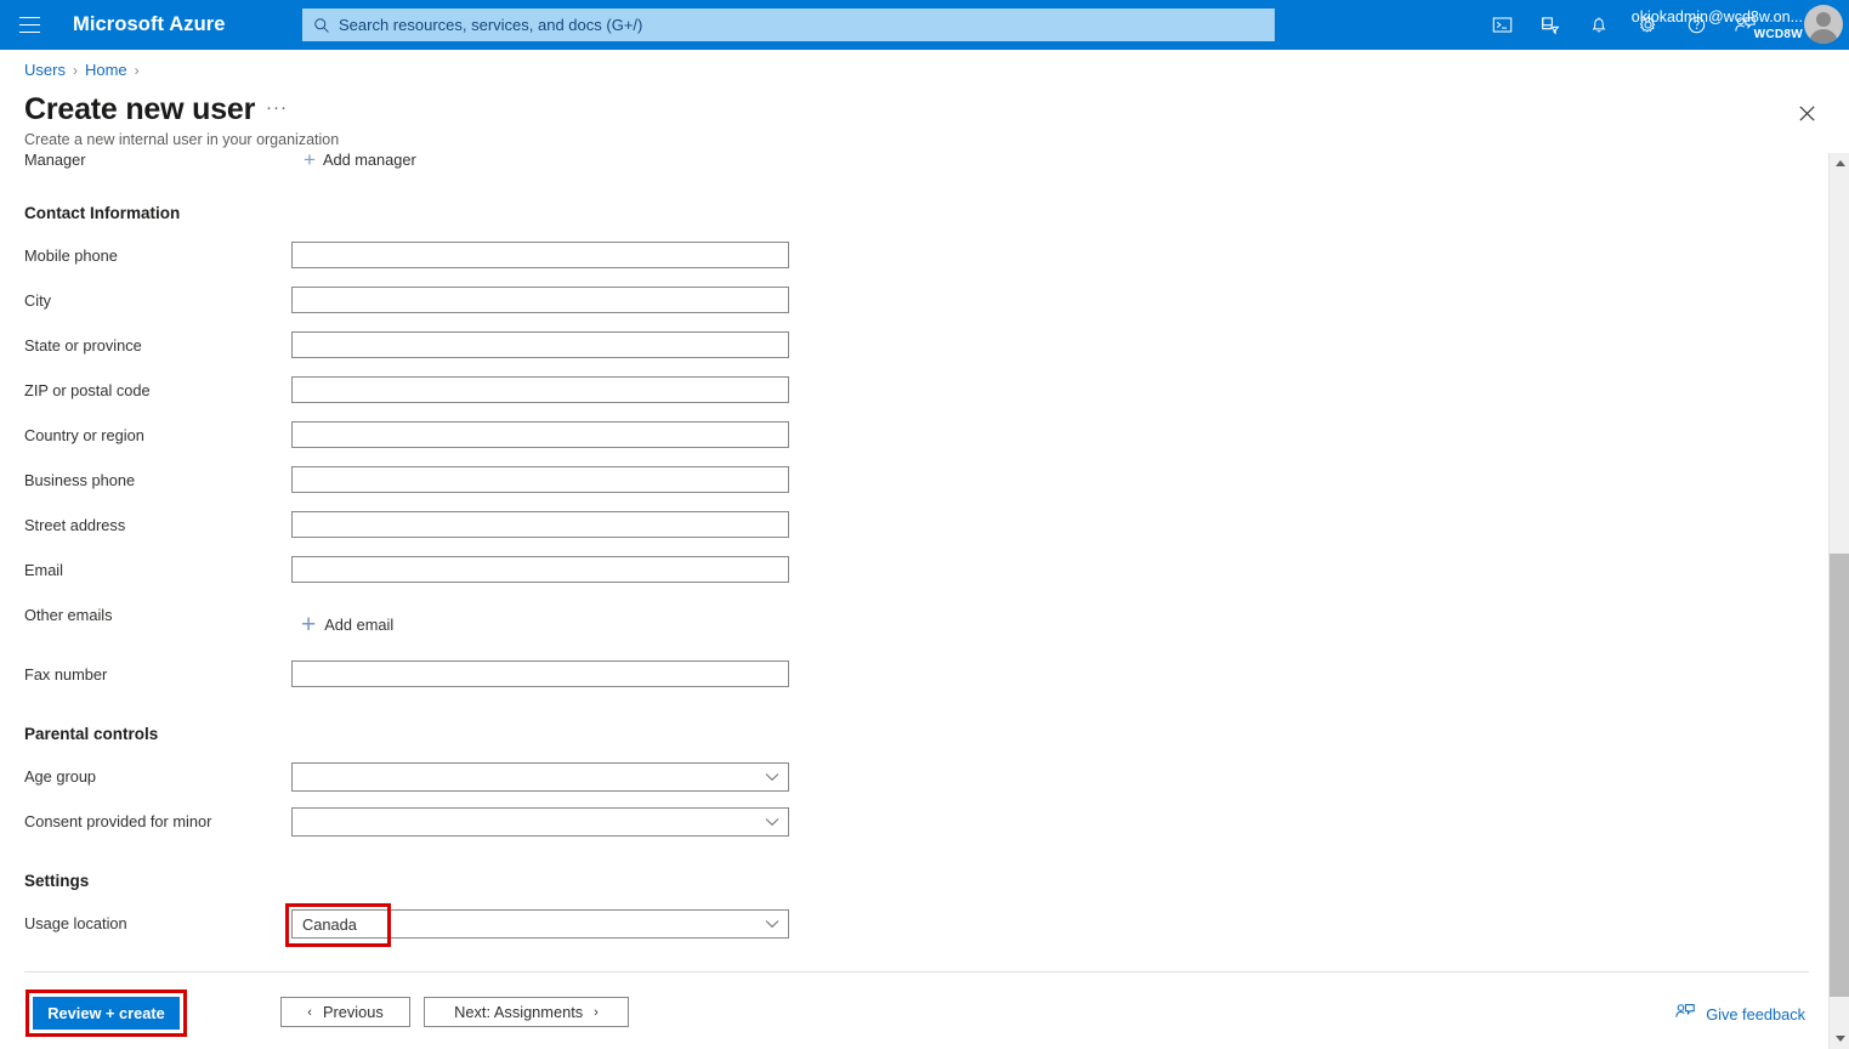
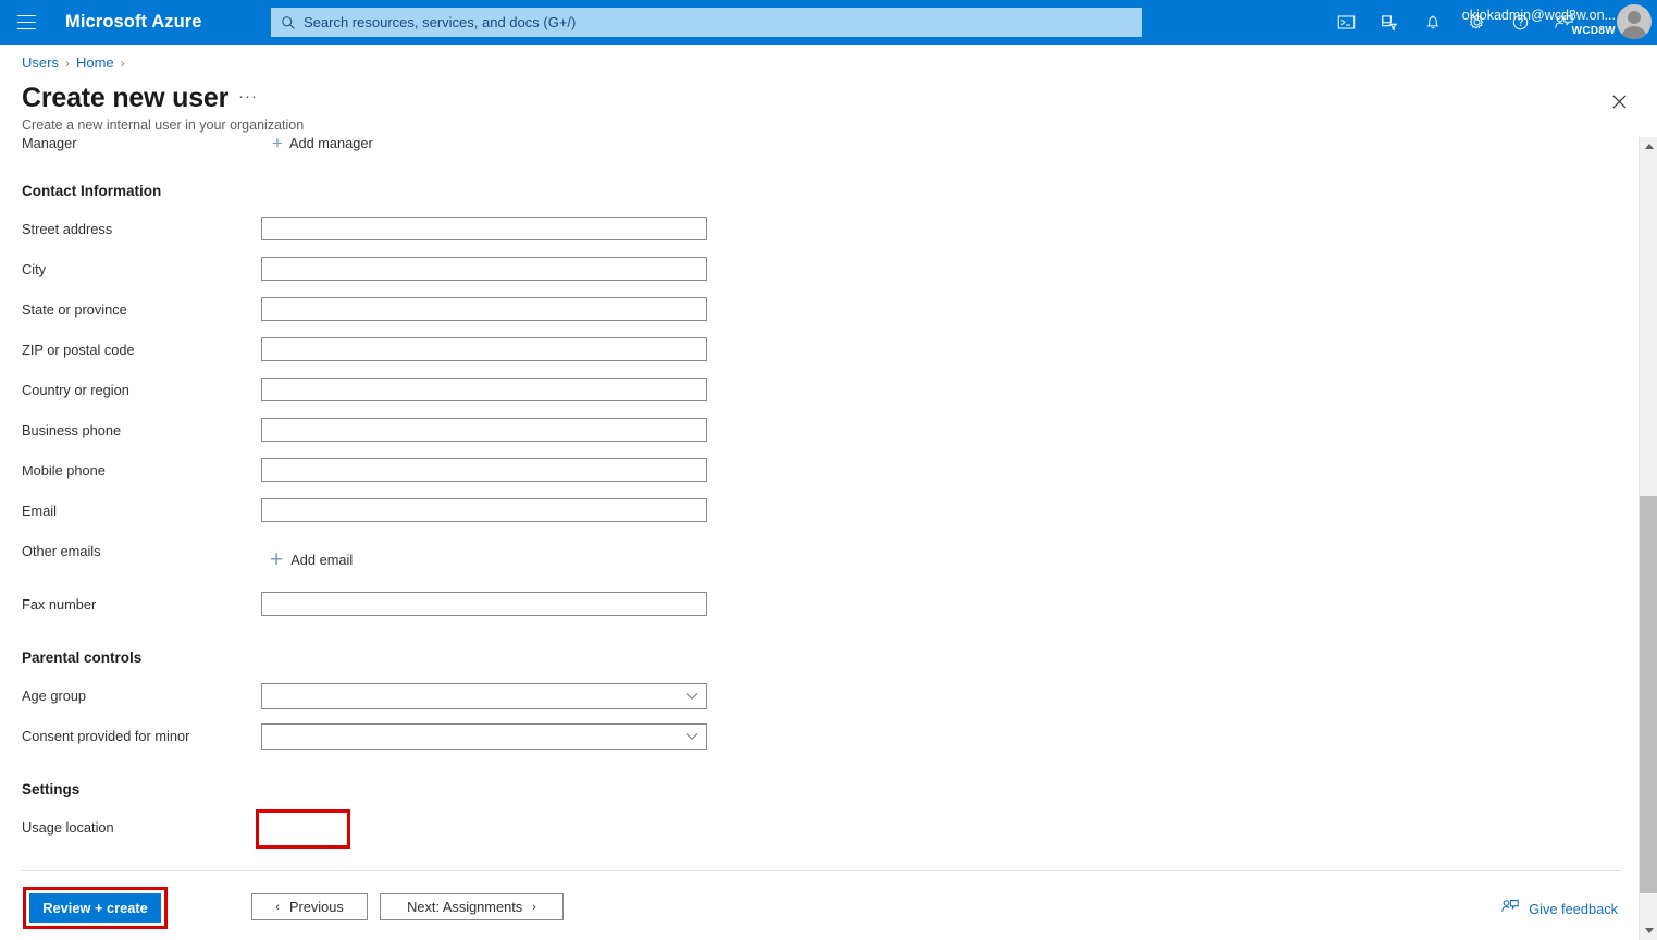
  Microsoft Azure
  Search resources, services, and docs (G+/)
  okiokadmin@wcd8w.on...
  WCD8W
  Users
  ›
  Home
  ›
  Create new user
  ···
  Create a new internal user in your organization
  Manager
  +
  Add manager
  Contact Information
- Mobile phone
+ Street address
  City
  State or province
  ZIP or postal code
  Country or region
  Business phone
- Street address
+ Mobile phone
  Email
  Other emails
  +
  Add email
  Fax number
  Parental controls
  Age group
  Consent provided for minor
  Settings
  Usage location
- Canada
  Review + create
  ‹
  Previous
  Next: Assignments
  ›
  Give feedback
